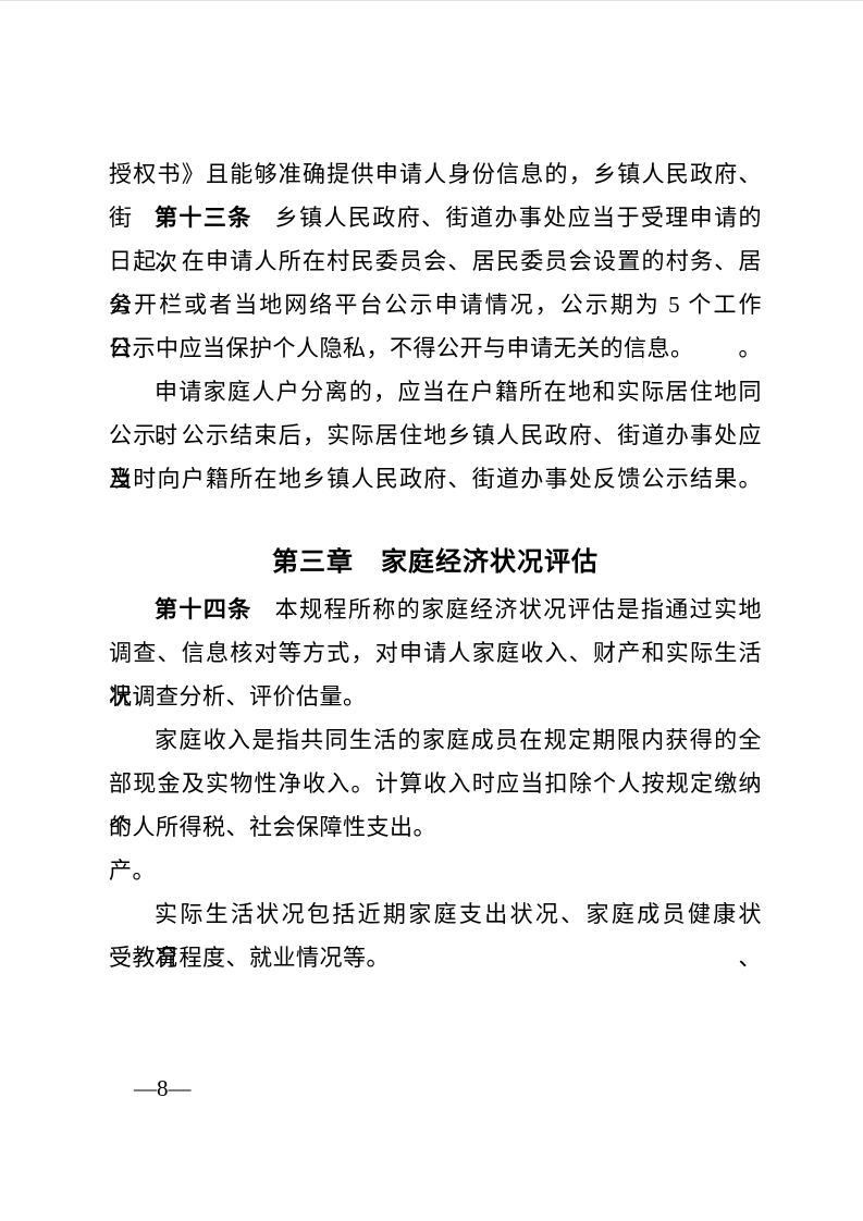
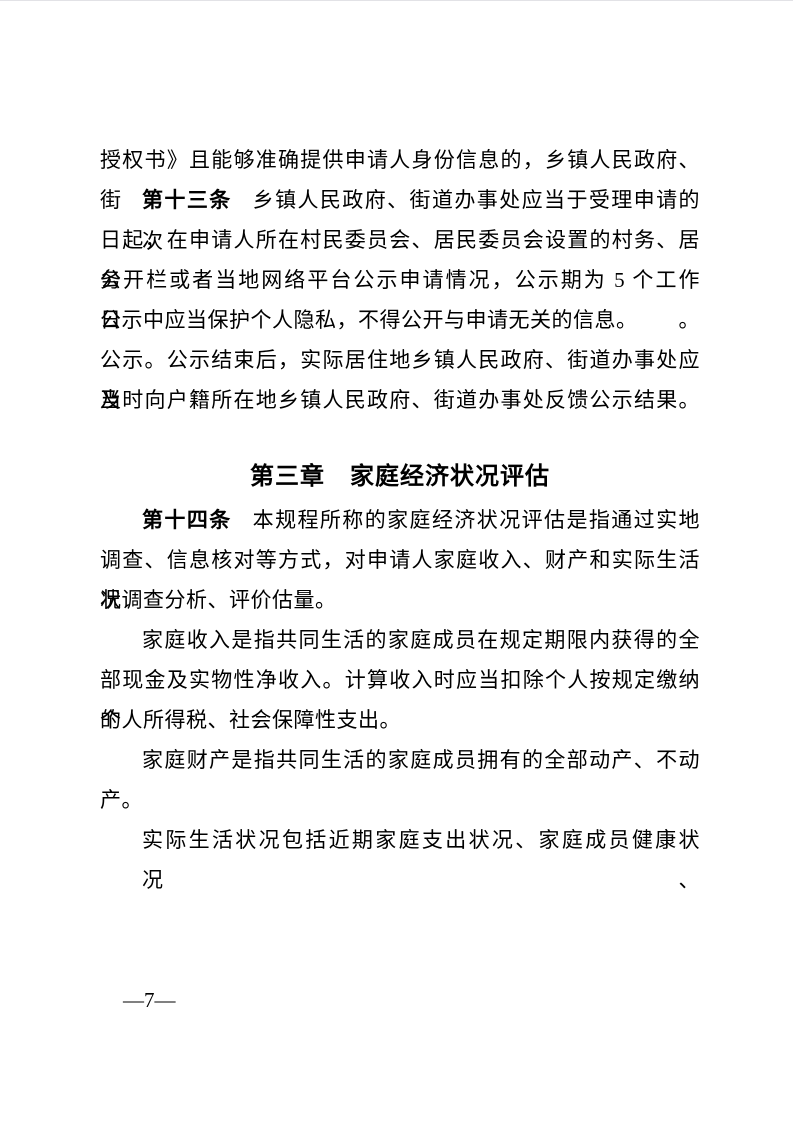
  授权书》且能够准确提供申请人身份信息的，乡镇人民政府、街
  第十三条 乡镇人民政府、街道办事处应当于受理申请的次
  日起，在申请人所在村民委员会、居民委员会设置的村务、居务
  公开栏或者当地网络平台公示申请情况，公示期为 5 个工作日。
  公示中应当保护个人隐私，不得公开与申请无关的信息。
- 申请家庭人户分离的，应当在户籍所在地和实际居住地同时
  公示。公示结束后，实际居住地乡镇人民政府、街道办事处应当
  及时向户籍所在地乡镇人民政府、街道办事处反馈公示结果。
  第三章 家庭经济状况评估
  第十四条 本规程所称的家庭经济状况评估是指通过实地
  调查、信息核对等方式，对申请人家庭收入、财产和实际生活状
  况调查分析、评价估量。
  家庭收入是指共同生活的家庭成员在规定期限内获得的全
  部现金及实物性净收入。计算收入时应当扣除个人按规定缴纳的
  个人所得税、社会保障性支出。
+ 家庭财产是指共同生活的家庭成员拥有的全部动产、不动
  产。
  实际生活状况包括近期家庭支出状况、家庭成员健康状况、
- 受教育程度、就业情况等。
- —8—
+ —7—
